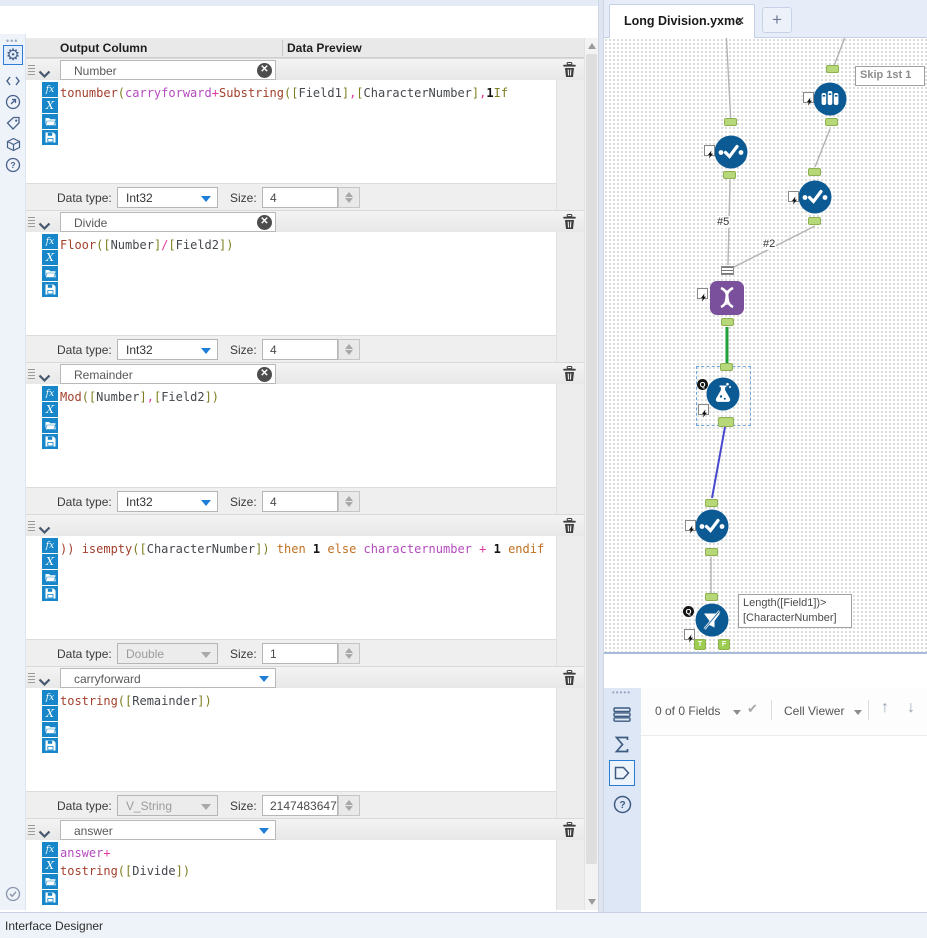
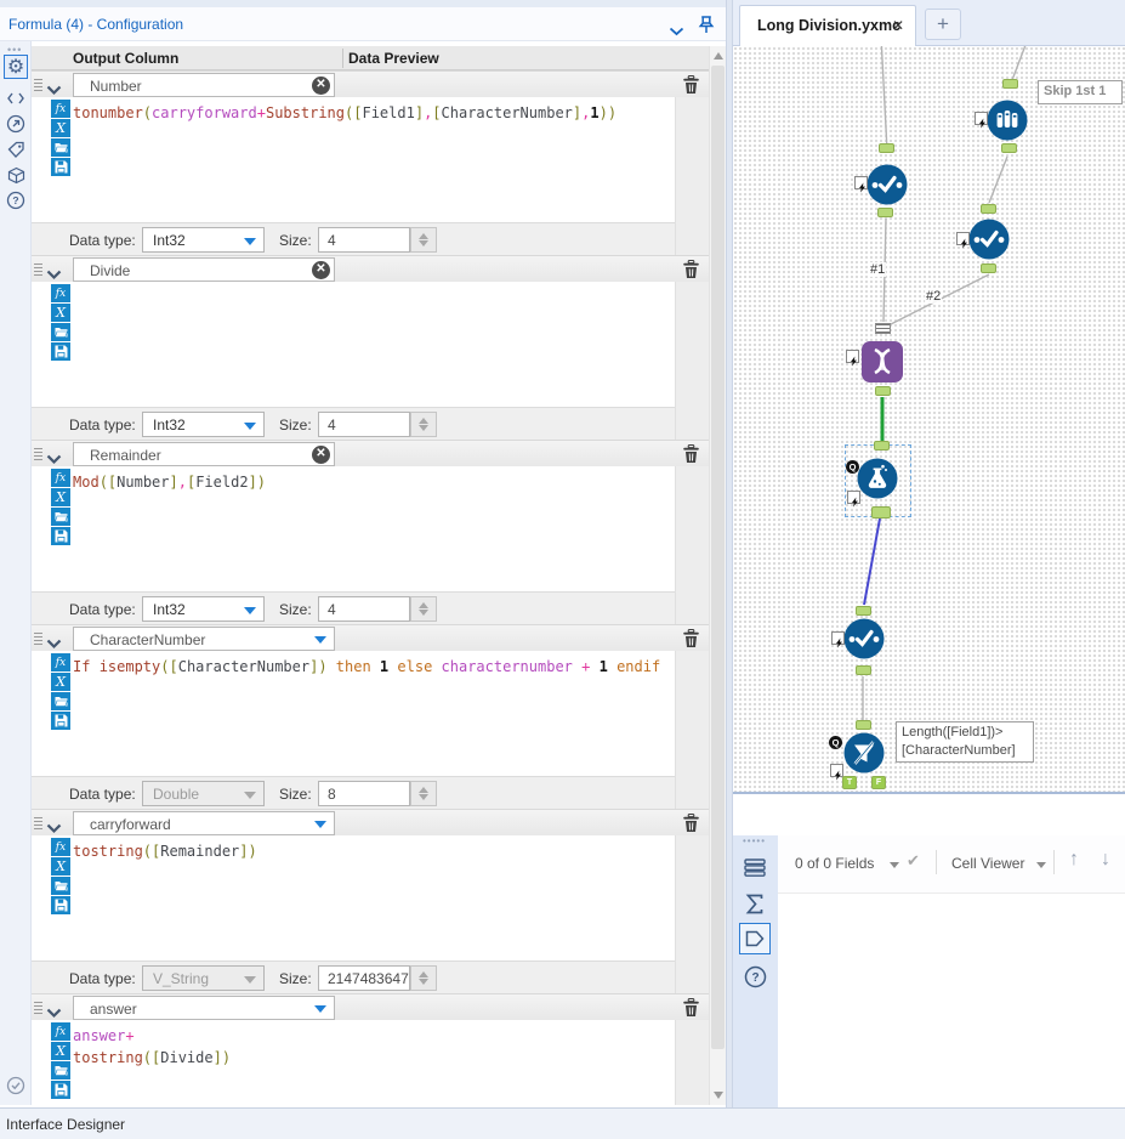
+ Formula (4) - Configuration
  •••
  ⚙
  ?
  Output Column
  Data Preview
  Number
  ✕
  fx
  X
- tonumber(carryforward+Substring([Field1],[CharacterNumber],1If
+ tonumber(carryforward+Substring([Field1],[CharacterNumber],1))
  Data type:
  Int32
  Size:
  4
  Divide
  ✕
  fx
  X
- Floor([Number]/[Field2])
  Data type:
  Int32
  Size:
  4
  Remainder
  ✕
  fx
  X
  Mod([Number],[Field2])
  Data type:
  Int32
  Size:
  4
+ CharacterNumber
  fx
  X
- )) isempty([CharacterNumber]) then 1 else characternumber + 1 endif
+ If isempty([CharacterNumber]) then 1 else characternumber + 1 endif
  Data type:
  Double
  Size:
- 1
+ 8
  carryforward
  fx
  X
  tostring([Remainder])
  Data type:
  V_String
  Size:
  2147483647
  answer
  fx
  X
  answer+
  tostring([Divide])
  Long Division.yxmc
  ✕
  +
- #5
+ #1
  #2
  Skip 1st 1
  Q
  Q
  Length([Field1])>
  [CharacterNumber]
  •••••
  ?
  0 of 0 Fields
  ✔
  Cell Viewer
  ↑
  ↓
  Interface Designer
